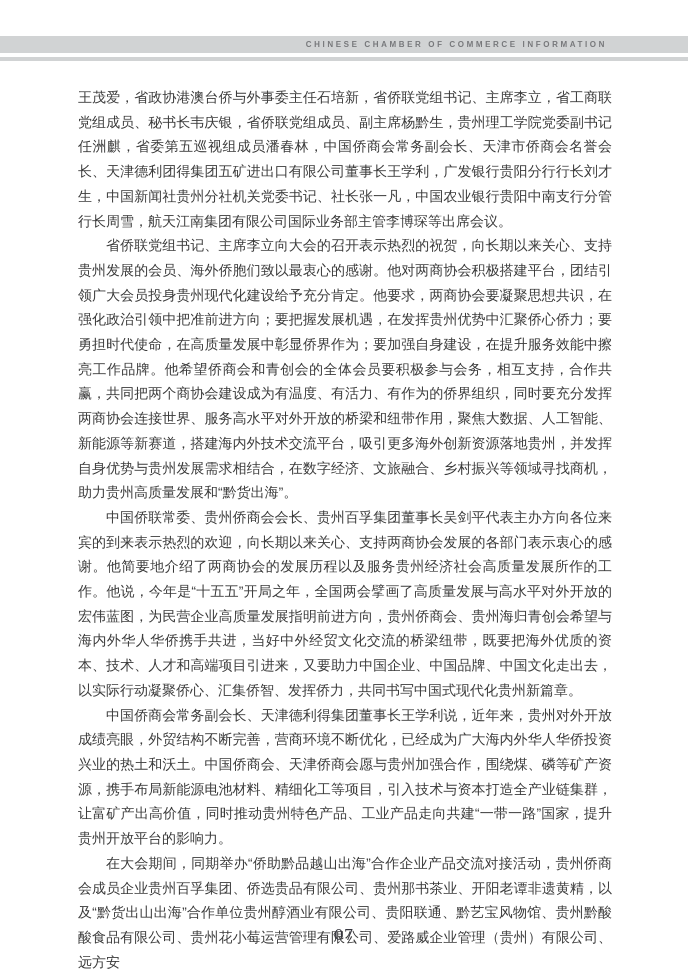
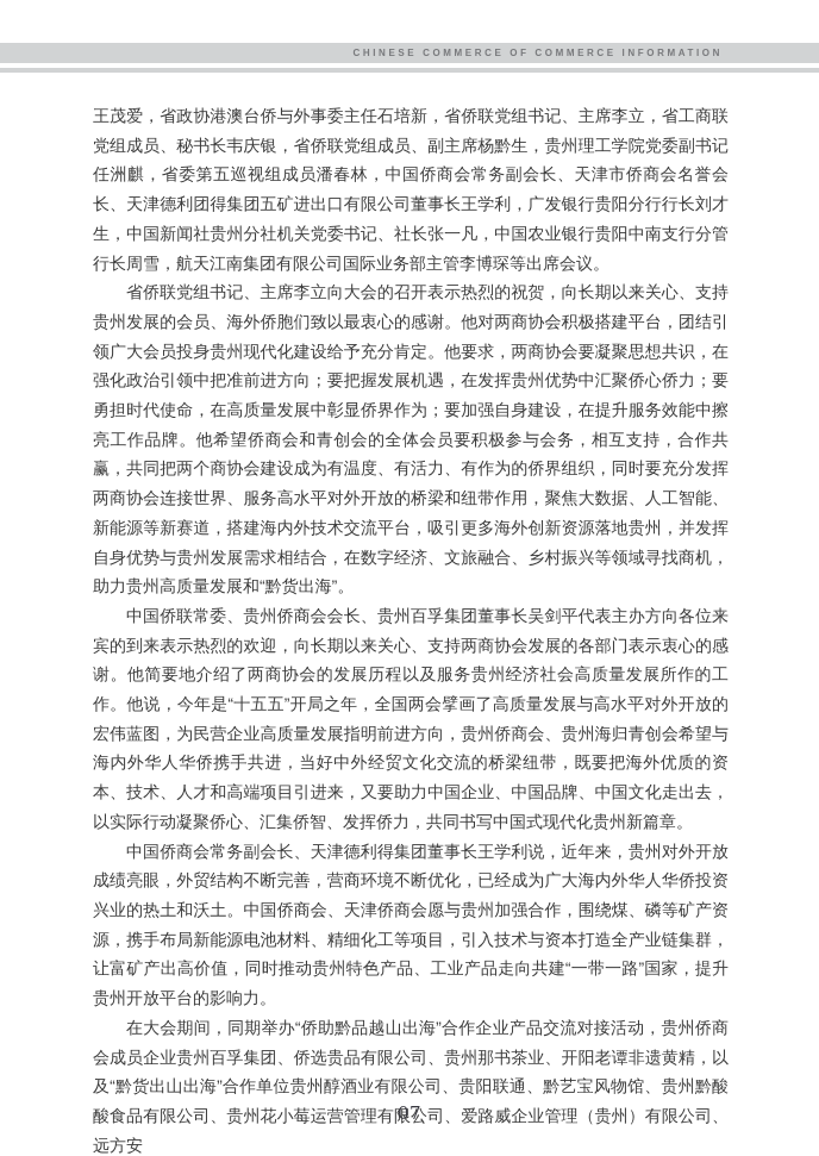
- CHINESE CHAMBER OF COMMERCE INFORMATION
+ CHINESE COMMERCE OF COMMERCE INFORMATION
  王茂爱，省政协港澳台侨与外事委主任石培新，省侨联党组书记、主席李立，省工商联党组成员、秘书长韦庆银，省侨联党组成员、副主席杨黔生，贵州理工学院党委副书记任洲麒，省委第五巡视组成员潘春林，中国侨商会常务副会长、天津市侨商会名誉会长、天津德利团得集团五矿进出口有限公司董事长王学利，广发银行贵阳分行行长刘才生，中国新闻社贵州分社机关党委书记、社长张一凡，中国农业银行贵阳中南支行分管行长周雪，航天江南集团有限公司国际业务部主管李博琛等出席会议。
  省侨联党组书记、主席李立向大会的召开表示热烈的祝贺，向长期以来关心、支持贵州发展的会员、海外侨胞们致以最衷心的感谢。他对两商协会积极搭建平台，团结引领广大会员投身贵州现代化建设给予充分肯定。他要求，两商协会要凝聚思想共识，在强化政治引领中把准前进方向；要把握发展机遇，在发挥贵州优势中汇聚侨心侨力；要勇担时代使命，在高质量发展中彰显侨界作为；要加强自身建设，在提升服务效能中擦亮工作品牌。他希望侨商会和青创会的全体会员要积极参与会务，相互支持，合作共赢，共同把两个商协会建设成为有温度、有活力、有作为的侨界组织，同时要充分发挥两商协会连接世界、服务高水平对外开放的桥梁和纽带作用，聚焦大数据、人工智能、新能源等新赛道，搭建海内外技术交流平台，吸引更多海外创新资源落地贵州，并发挥自身优势与贵州发展需求相结合，在数字经济、文旅融合、乡村振兴等领域寻找商机，助力贵州高质量发展和“黔货出海”。
  中国侨联常委、贵州侨商会会长、贵州百孚集团董事长吴剑平代表主办方向各位来宾的到来表示热烈的欢迎，向长期以来关心、支持两商协会发展的各部门表示衷心的感谢。他简要地介绍了两商协会的发展历程以及服务贵州经济社会高质量发展所作的工作。他说，今年是“十五五”开局之年，全国两会擘画了高质量发展与高水平对外开放的宏伟蓝图，为民营企业高质量发展指明前进方向，贵州侨商会、贵州海归青创会希望与海内外华人华侨携手共进，当好中外经贸文化交流的桥梁纽带，既要把海外优质的资本、技术、人才和高端项目引进来，又要助力中国企业、中国品牌、中国文化走出去，以实际行动凝聚侨心、汇集侨智、发挥侨力，共同书写中国式现代化贵州新篇章。
  中国侨商会常务副会长、天津德利得集团董事长王学利说，近年来，贵州对外开放成绩亮眼，外贸结构不断完善，营商环境不断优化，已经成为广大海内外华人华侨投资兴业的热土和沃土。中国侨商会、天津侨商会愿与贵州加强合作，围绕煤、磷等矿产资源，携手布局新能源电池材料、精细化工等项目，引入技术与资本打造全产业链集群，让富矿产出高价值，同时推动贵州特色产品、工业产品走向共建“一带一路”国家，提升贵州开放平台的影响力。
  在大会期间，同期举办“侨助黔品越山出海”合作企业产品交流对接活动，贵州侨商会成员企业贵州百孚集团、侨选贵品有限公司、贵州那书茶业、开阳老谭非遗黄精，以及“黔货出山出海”合作单位贵州醇酒业有限公司、贵阳联通、黔艺宝风物馆、贵州黔酸酸食品有限公司、贵州花小莓运营管理有限公司、爱路威企业管理（贵州）有限公司、远方安
  07
